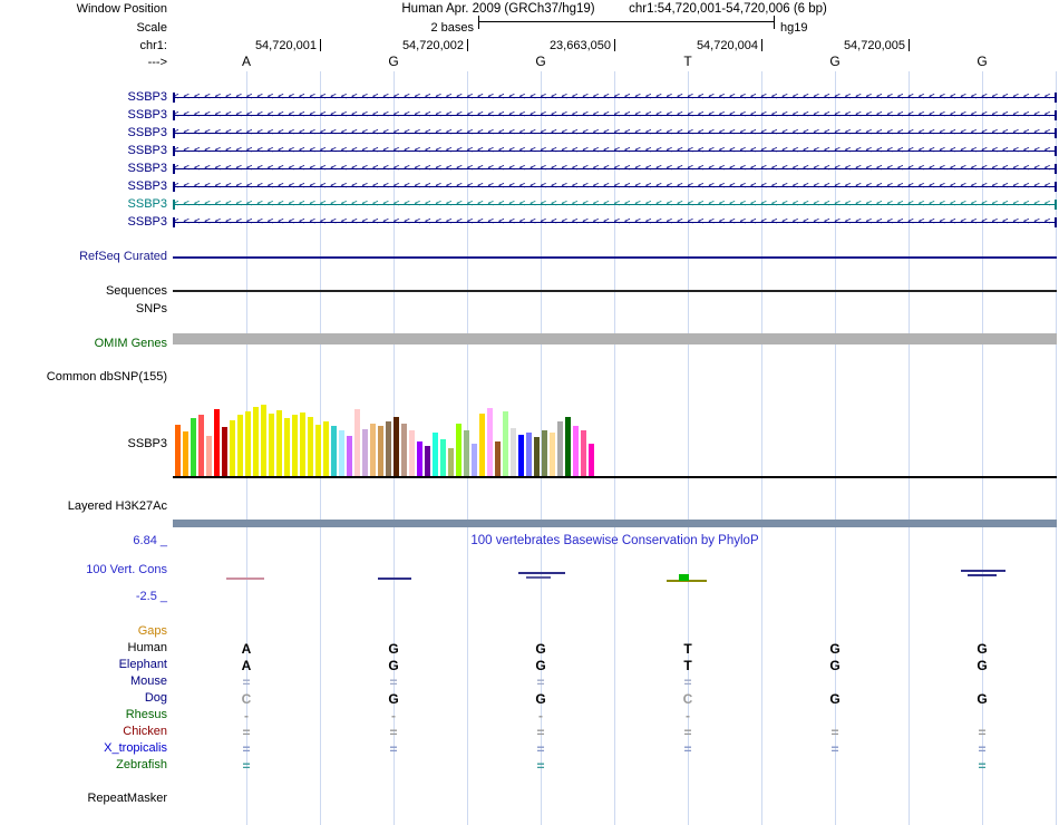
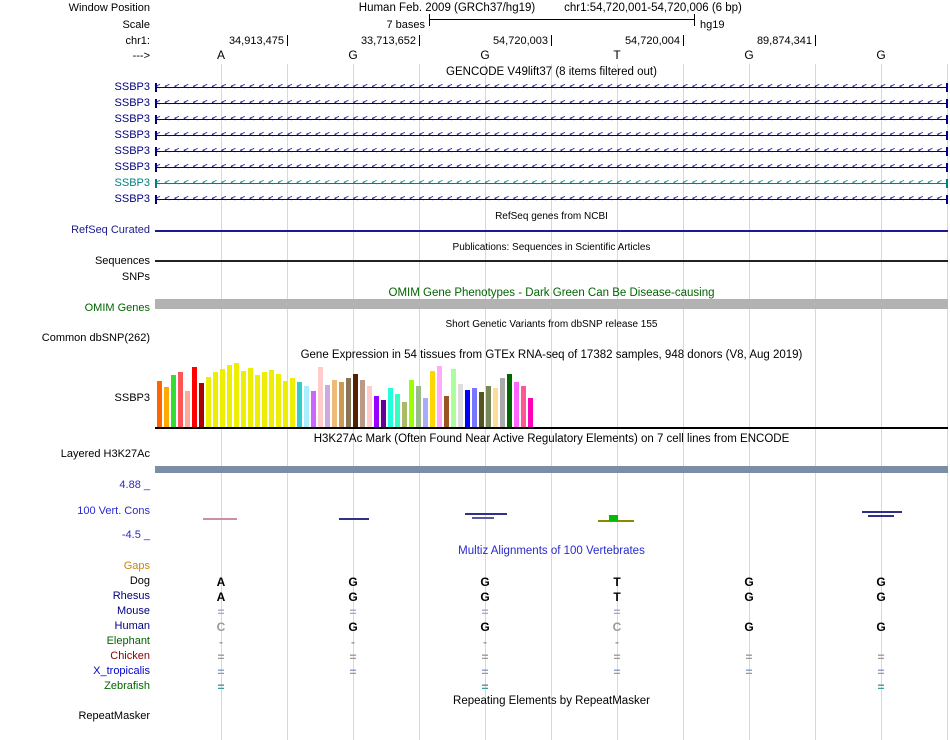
  Window Position
- Human Apr. 2009 (GRCh37/hg19)
+ Human Feb. 2009 (GRCh37/hg19)
  chr1:54,720,001-54,720,006 (6 bp)
  Scale
- 2 bases
+ 7 bases
  hg19
  chr1:
- 54,720,001
+ 34,913,475
- 54,720,002
+ 33,713,652
- 23,663,050
+ 54,720,003
  54,720,004
- 54,720,005
+ 89,874,341
  A
  G
  G
  T
  G
  G
  --->
+ GENCODE V49lift37 (8 items filtered out)
  SSBP3
  <<<<<<<<<<<<<<<<<<<<<<<<<<<<<<<<<<<<<<<<<<<<<<<<<<<<<<<<<<<<<<<<<<<<<<<<<<<<<<<<<<<<
  SSBP3
  <<<<<<<<<<<<<<<<<<<<<<<<<<<<<<<<<<<<<<<<<<<<<<<<<<<<<<<<<<<<<<<<<<<<<<<<<<<<<<<<<<<<
  SSBP3
  <<<<<<<<<<<<<<<<<<<<<<<<<<<<<<<<<<<<<<<<<<<<<<<<<<<<<<<<<<<<<<<<<<<<<<<<<<<<<<<<<<<<
  SSBP3
  <<<<<<<<<<<<<<<<<<<<<<<<<<<<<<<<<<<<<<<<<<<<<<<<<<<<<<<<<<<<<<<<<<<<<<<<<<<<<<<<<<<<
  SSBP3
  <<<<<<<<<<<<<<<<<<<<<<<<<<<<<<<<<<<<<<<<<<<<<<<<<<<<<<<<<<<<<<<<<<<<<<<<<<<<<<<<<<<<
  SSBP3
  <<<<<<<<<<<<<<<<<<<<<<<<<<<<<<<<<<<<<<<<<<<<<<<<<<<<<<<<<<<<<<<<<<<<<<<<<<<<<<<<<<<<
  SSBP3
  <<<<<<<<<<<<<<<<<<<<<<<<<<<<<<<<<<<<<<<<<<<<<<<<<<<<<<<<<<<<<<<<<<<<<<<<<<<<<<<<<<<<
  SSBP3
  <<<<<<<<<<<<<<<<<<<<<<<<<<<<<<<<<<<<<<<<<<<<<<<<<<<<<<<<<<<<<<<<<<<<<<<<<<<<<<<<<<<<
+ RefSeq genes from NCBI
  RefSeq Curated
+ Publications: Sequences in Scientific Articles
  Sequences
  SNPs
+ OMIM Gene Phenotypes - Dark Green Can Be Disease-causing
  OMIM Genes
+ Short Genetic Variants from dbSNP release 155
- Common dbSNP(155)
+ Common dbSNP(262)
+ Gene Expression in 54 tissues from GTEx RNA-seq of 17382 samples, 948 donors (V8, Aug 2019)
  SSBP3
+ H3K27Ac Mark (Often Found Near Active Regulatory Elements) on 7 cell lines from ENCODE
  Layered H3K27Ac
- 6.84 _
+ 4.88 _
- 100 vertebrates Basewise Conservation by PhyloP
  100 Vert. Cons
- -2.5 _
+ -4.5 _
+ Multiz Alignments of 100 Vertebrates
  Gaps
- Human
+ Dog
  A
  G
  G
  T
  G
  G
- Elephant
+ Rhesus
  A
  G
  G
  T
  G
  G
  Mouse
  =
  =
  =
  =
- Dog
+ Human
  C
  G
  G
  C
  G
  G
- Rhesus
+ Elephant
  -
  -
  -
  -
  Chicken
  =
  =
  =
  =
  =
  =
  X_tropicalis
  =
  =
  =
  =
  =
  =
  Zebrafish
  =
  =
  =
+ Repeating Elements by RepeatMasker
  RepeatMasker
